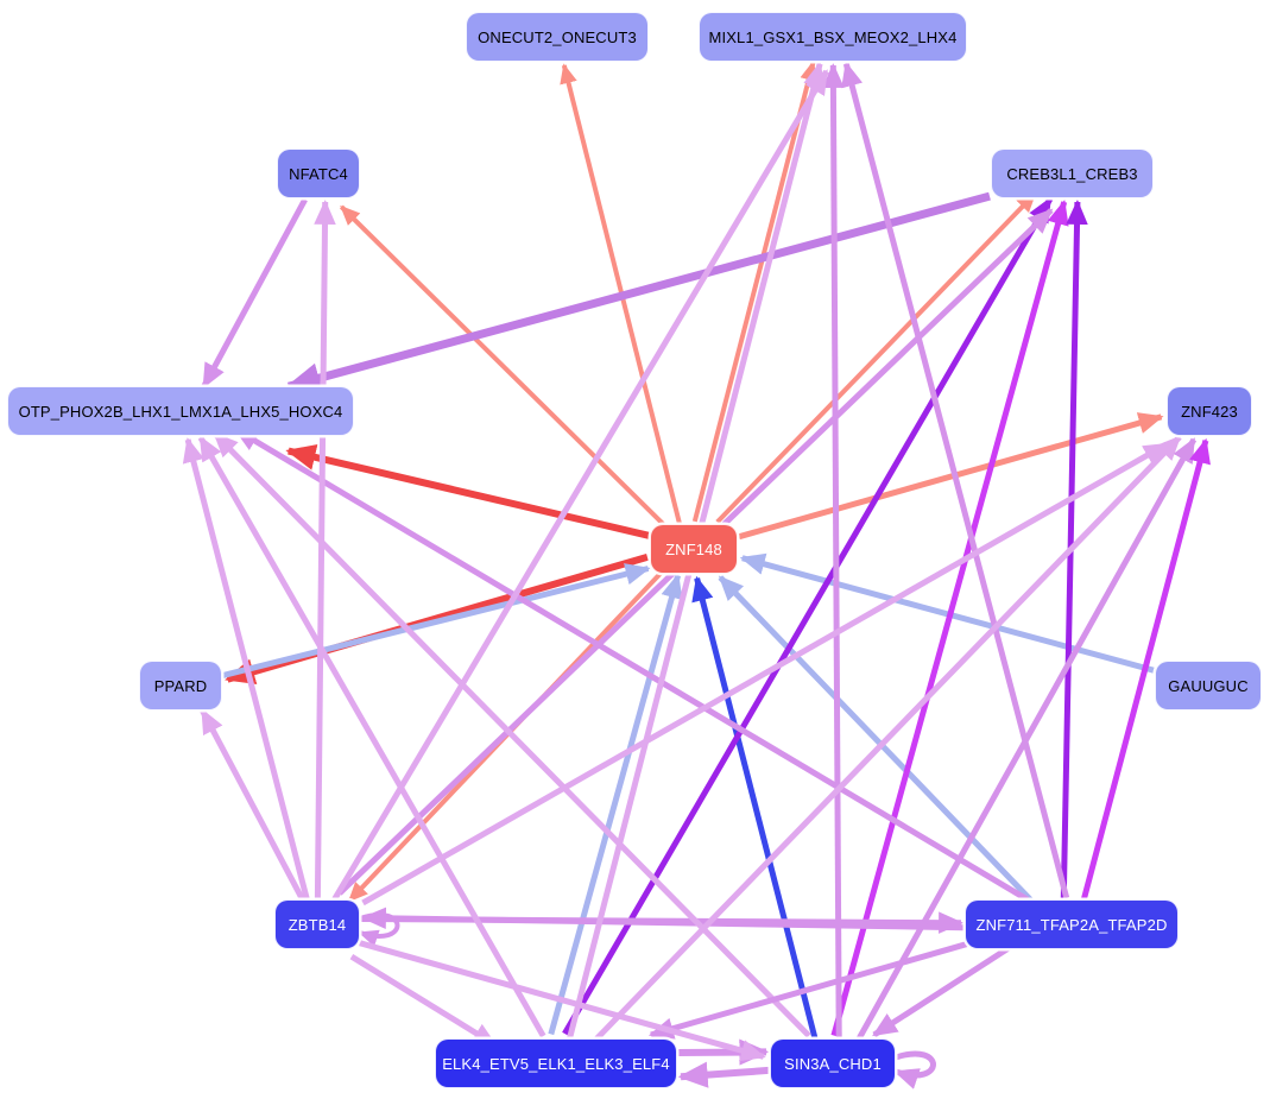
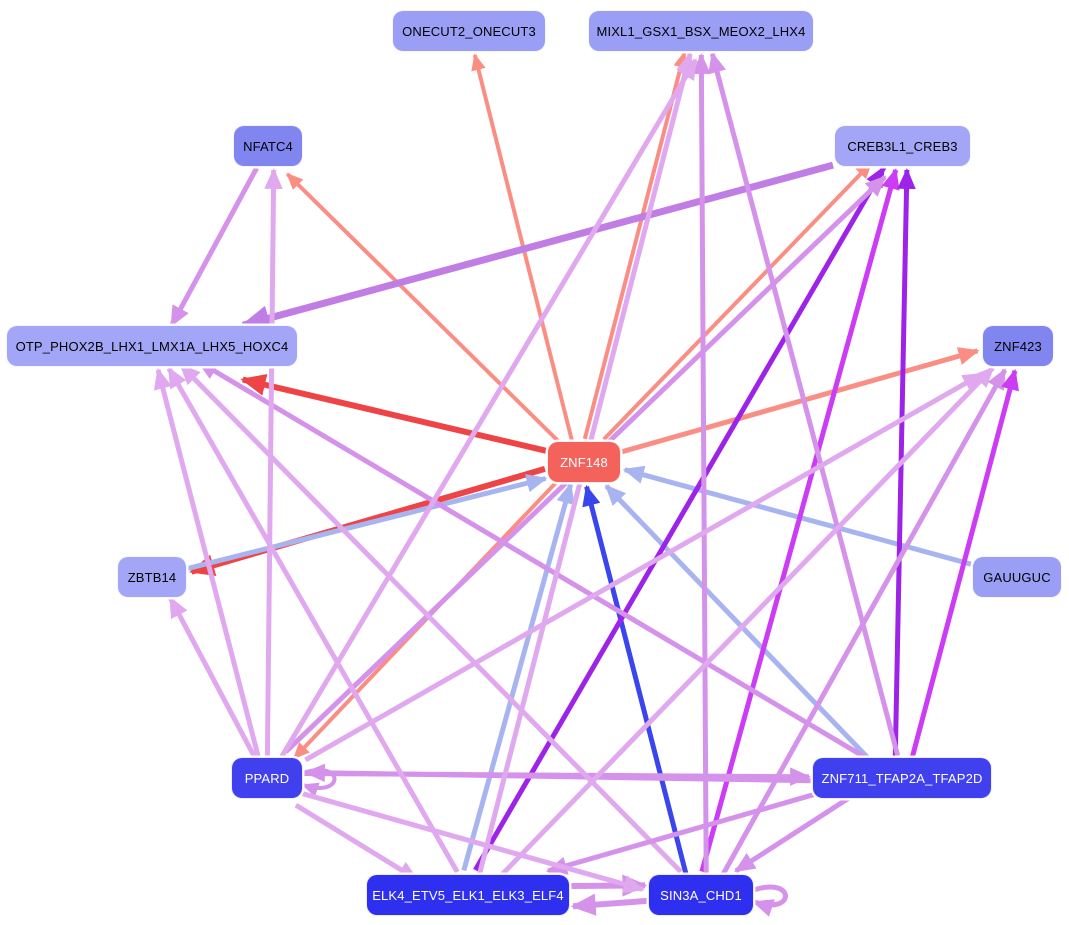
  ONECUT2_ONECUT3
  MIXL1_GSX1_BSX_MEOX2_LHX4
  NFATC4
  CREB3L1_CREB3
  OTP_PHOX2B_LHX1_LMX1A_LHX5_HOXC4
  ZNF423
  ZNF148
- PPARD
+ ZBTB14
  GAUUGUC
- ZBTB14
+ PPARD
  ZNF711_TFAP2A_TFAP2D
  ELK4_ETV5_ELK1_ELK3_ELF4
  SIN3A_CHD1
